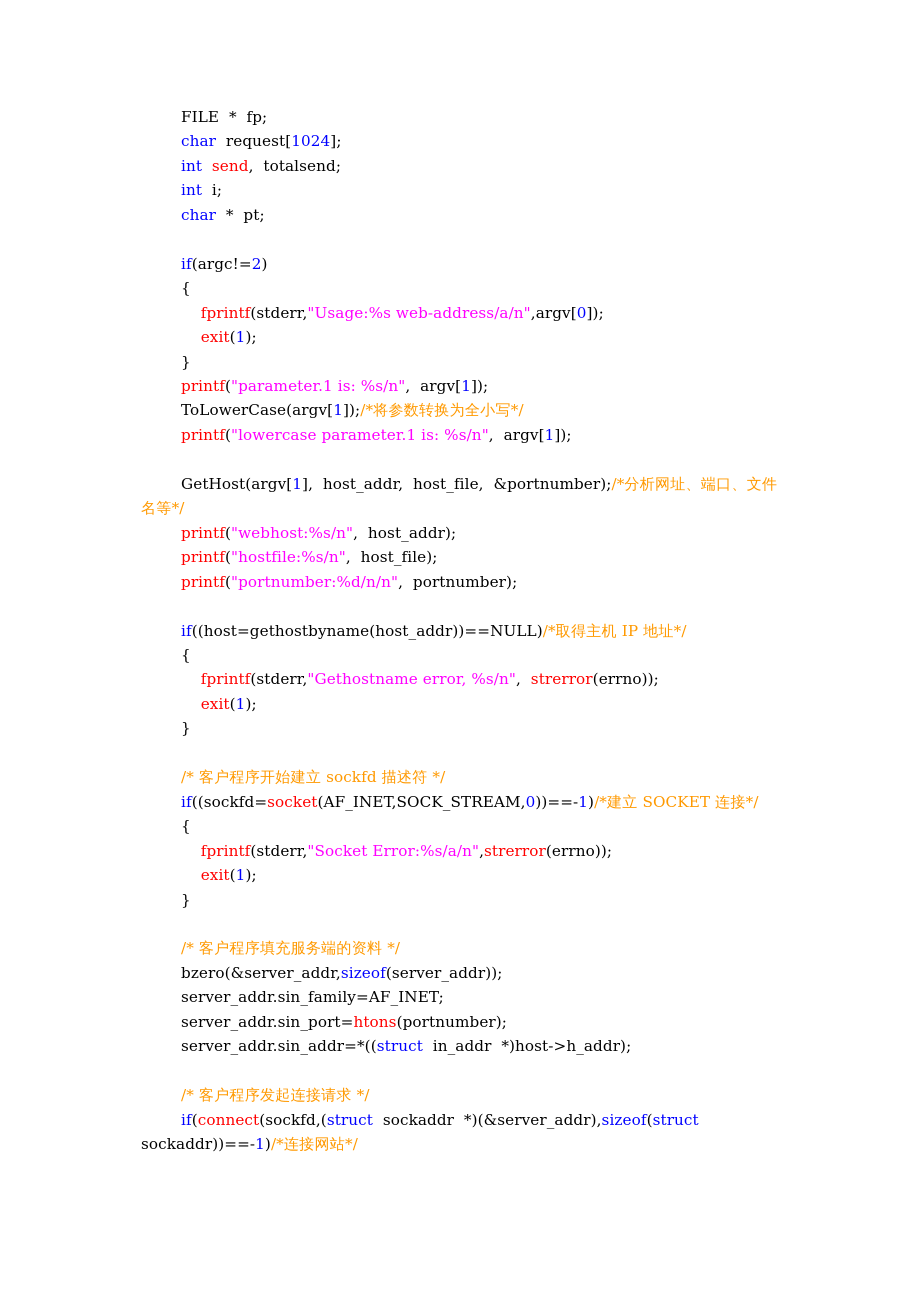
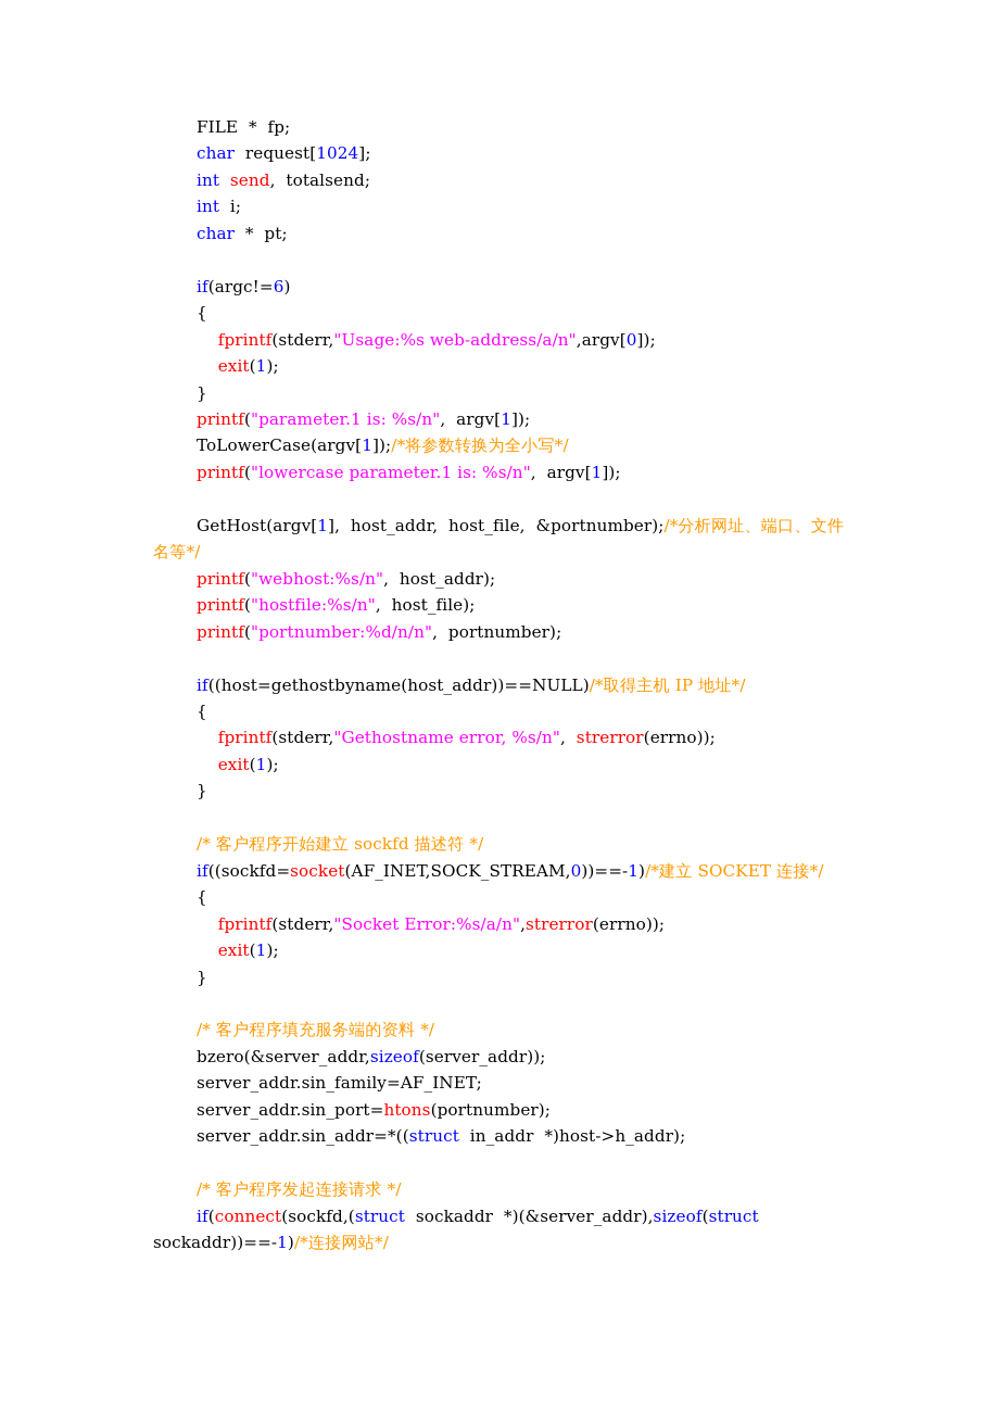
  FILE * fp;
  char request[1024];
  int send, totalsend;
  int i;
  char * pt;
- if(argc!=2)
+ if(argc!=6)
  {
  fprintf(stderr,"Usage:%s web-address/a/n",argv[0]);
  exit(1);
  }
  printf("parameter.1 is: %s/n", argv[1]);
  ToLowerCase(argv[1]);/*将参数转换为全小写*/
  printf("lowercase parameter.1 is: %s/n", argv[1]);
  GetHost(argv[1], host_addr, host_file, &portnumber);/*分析网址、端口、文件名等*/
  printf("webhost:%s/n", host_addr);
  printf("hostfile:%s/n", host_file);
  printf("portnumber:%d/n/n", portnumber);
  if((host=gethostbyname(host_addr))==NULL)/*取得主机 IP 地址*/
  {
  fprintf(stderr,"Gethostname error, %s/n", strerror(errno));
  exit(1);
  }
  /* 客户程序开始建立 sockfd 描述符 */
  if((sockfd=socket(AF_INET,SOCK_STREAM,0))==-1)/*建立 SOCKET 连接*/
  {
  fprintf(stderr,"Socket Error:%s/a/n",strerror(errno));
  exit(1);
  }
  /* 客户程序填充服务端的资料 */
  bzero(&server_addr,sizeof(server_addr));
  server_addr.sin_family=AF_INET;
  server_addr.sin_port=htons(portnumber);
  server_addr.sin_addr=*((struct in_addr *)host->h_addr);
  /* 客户程序发起连接请求 */
  if(connect(sockfd,(struct sockaddr *)(&server_addr),sizeof(struct sockaddr))==-1)/*连接网站*/
